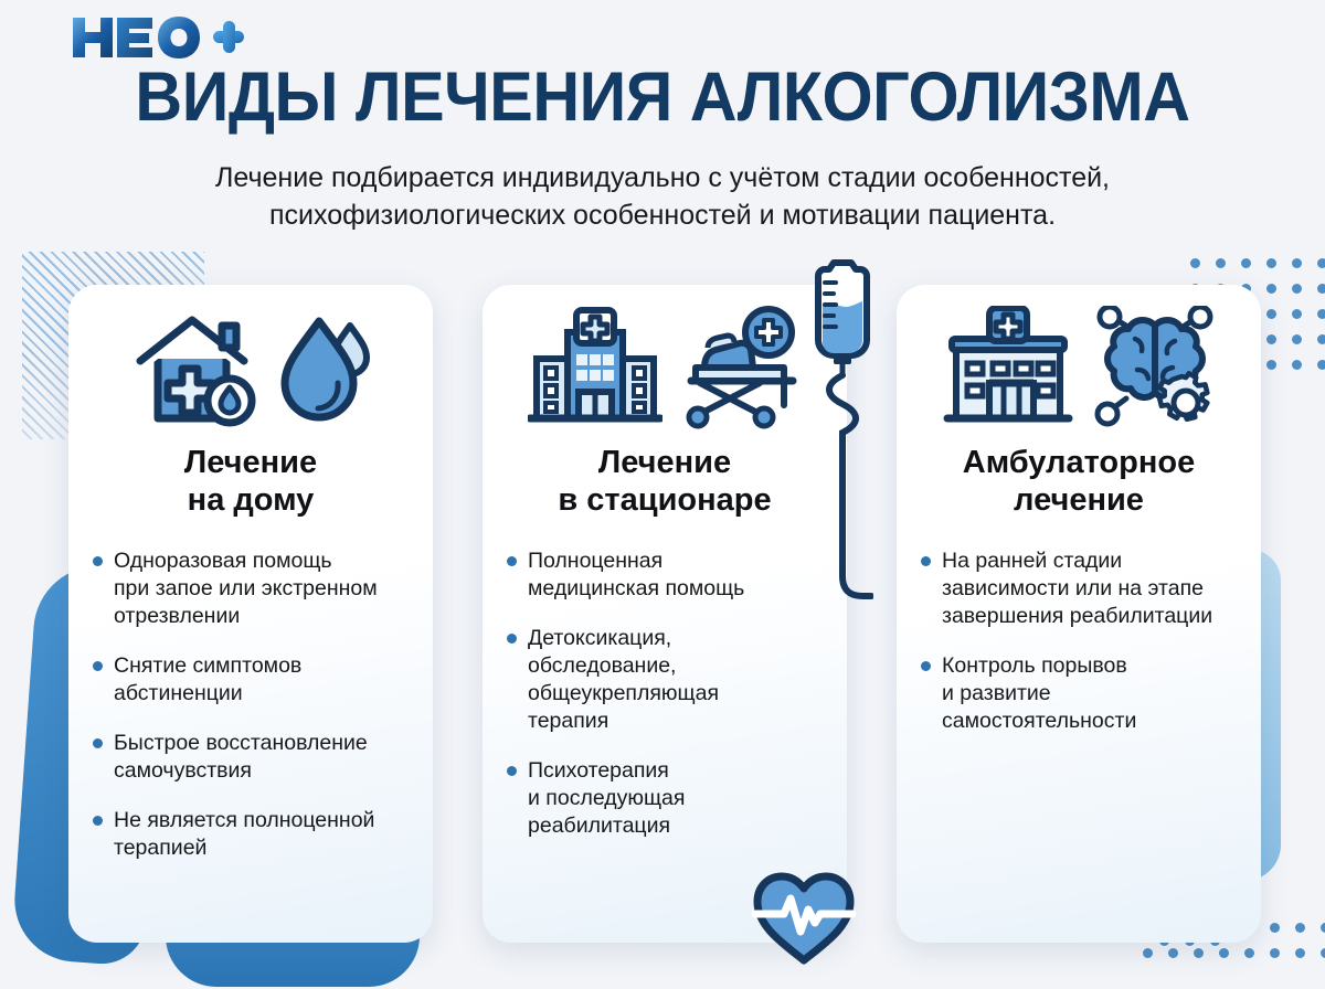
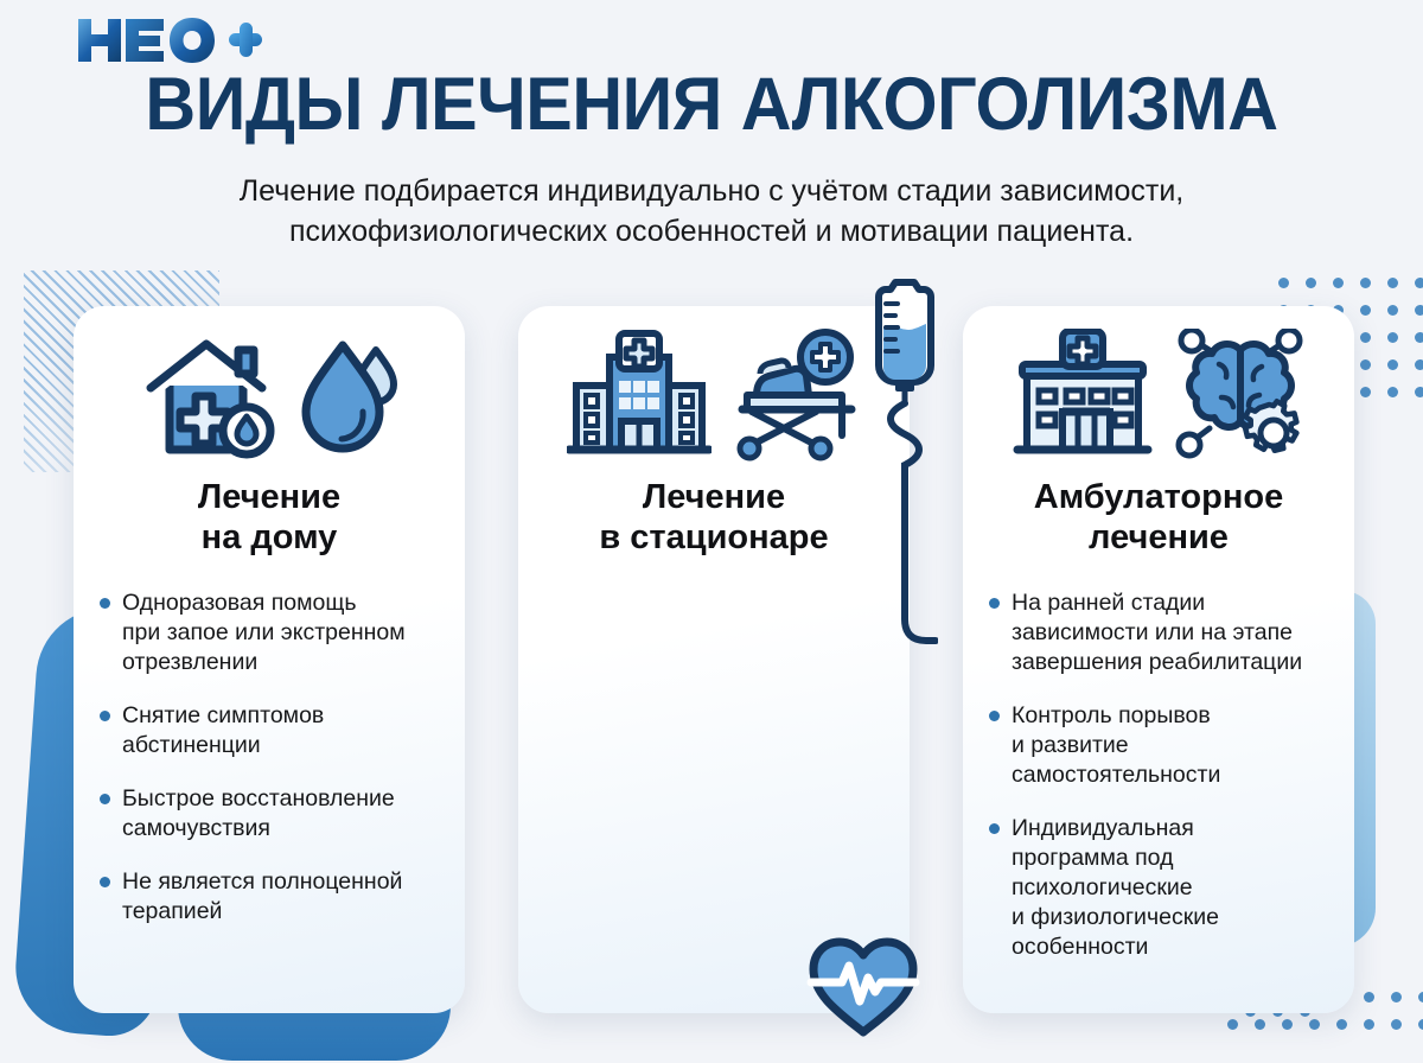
  ВИДЫ ЛЕЧЕНИЯ АЛКОГОЛИЗМА
- Лечение подбирается индивидуально с учётом стадии особенностей,
+ Лечение подбирается индивидуально с учётом стадии зависимости,
  психофизиологических особенностей и мотивации пациента.
  Лечение
  на дому
  Одноразовая помощь
  при запое или экстренном
  отрезвлении
  Снятие симптомов
  абстиненции
  Быстрое восстановление
  самочувствия
  Не является полноценной
  терапией
  Лечение
  в стационаре
- Полноценная
- медицинская помощь
- Детоксикация,
- обследование,
- общеукрепляющая
- терапия
- Психотерапия
- и последующая
- реабилитация
  Амбулаторное
  лечение
  На ранней стадии
  зависимости или на этапе
  завершения реабилитации
  Контроль порывов
  и развитие
  самостоятельности
+ Индивидуальная
+ программа под
+ психологические
+ и физиологические
+ особенности
